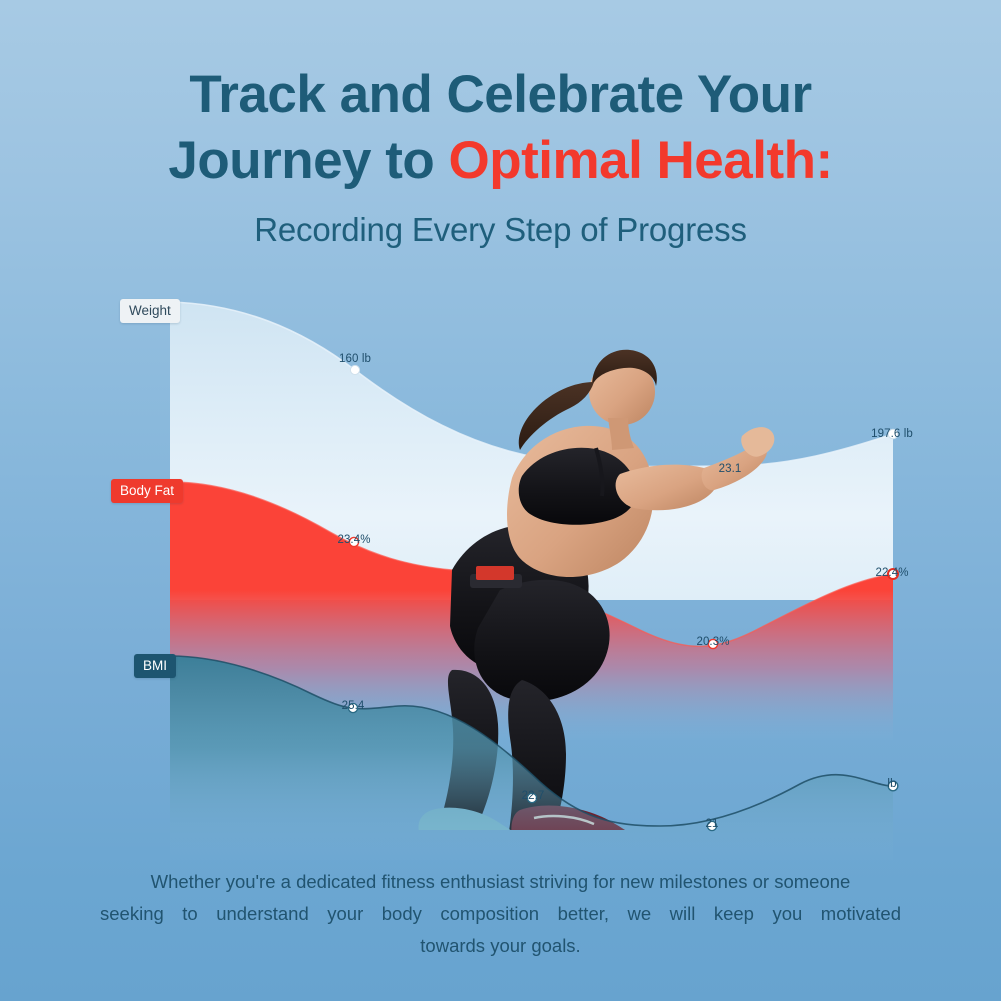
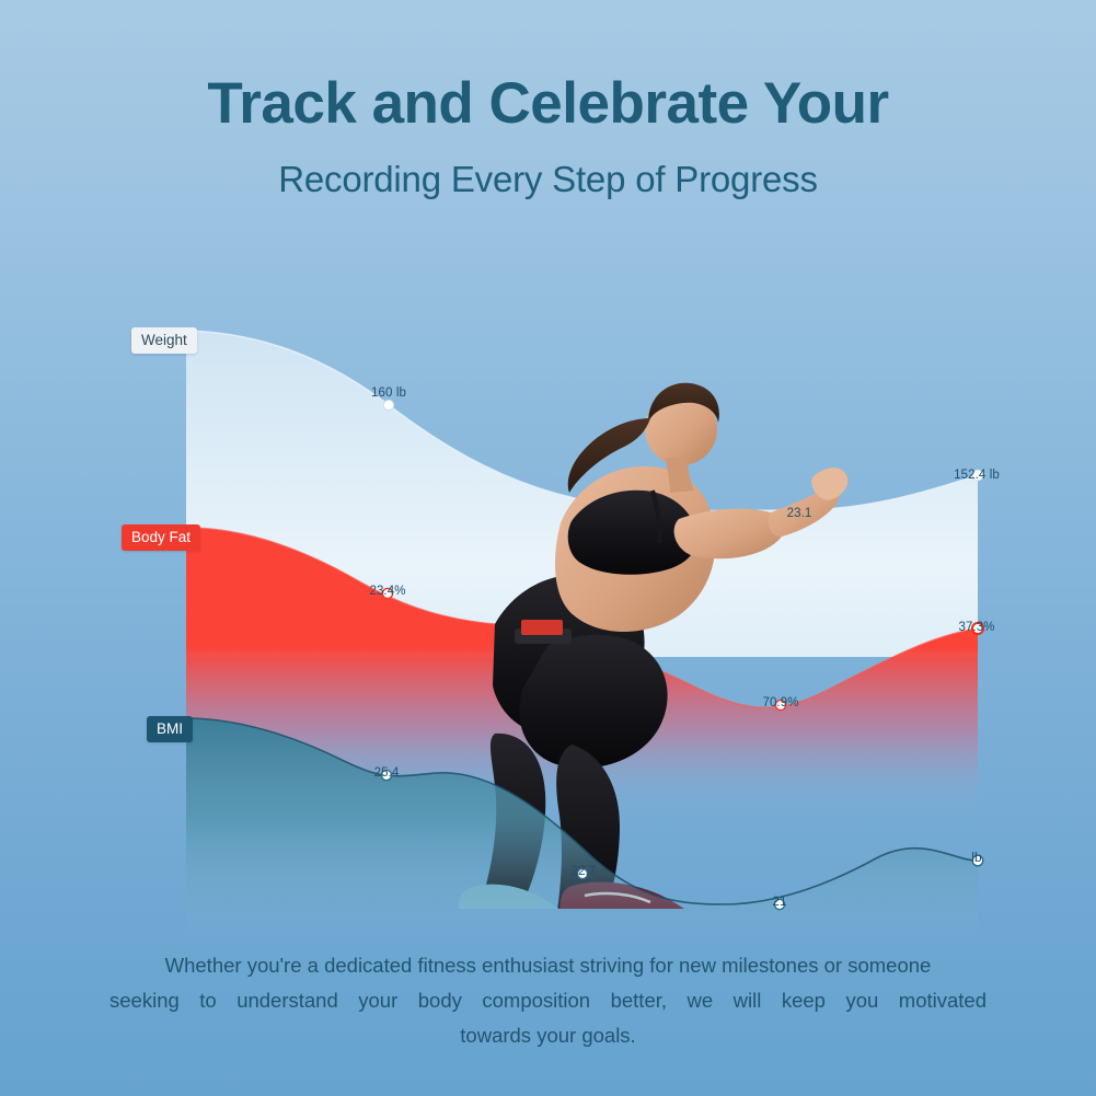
  Track and Celebrate Your
- Journey to Optimal Health:
  Recording Every Step of Progress
  Weight
  Body Fat
  BMI
  160 lb
  23.1
- 197.6 lb
+ 152.4 lb
  23.4%
- 20.3%
+ 70.9%
- 22.4%
+ 37.3%
  25.4
  22.7
  21
  lb
  Whether you're a dedicated fitness enthusiast striving for new milestones or someone
  seeking to understand your body composition better, we will keep you motivated
  towards your goals.
